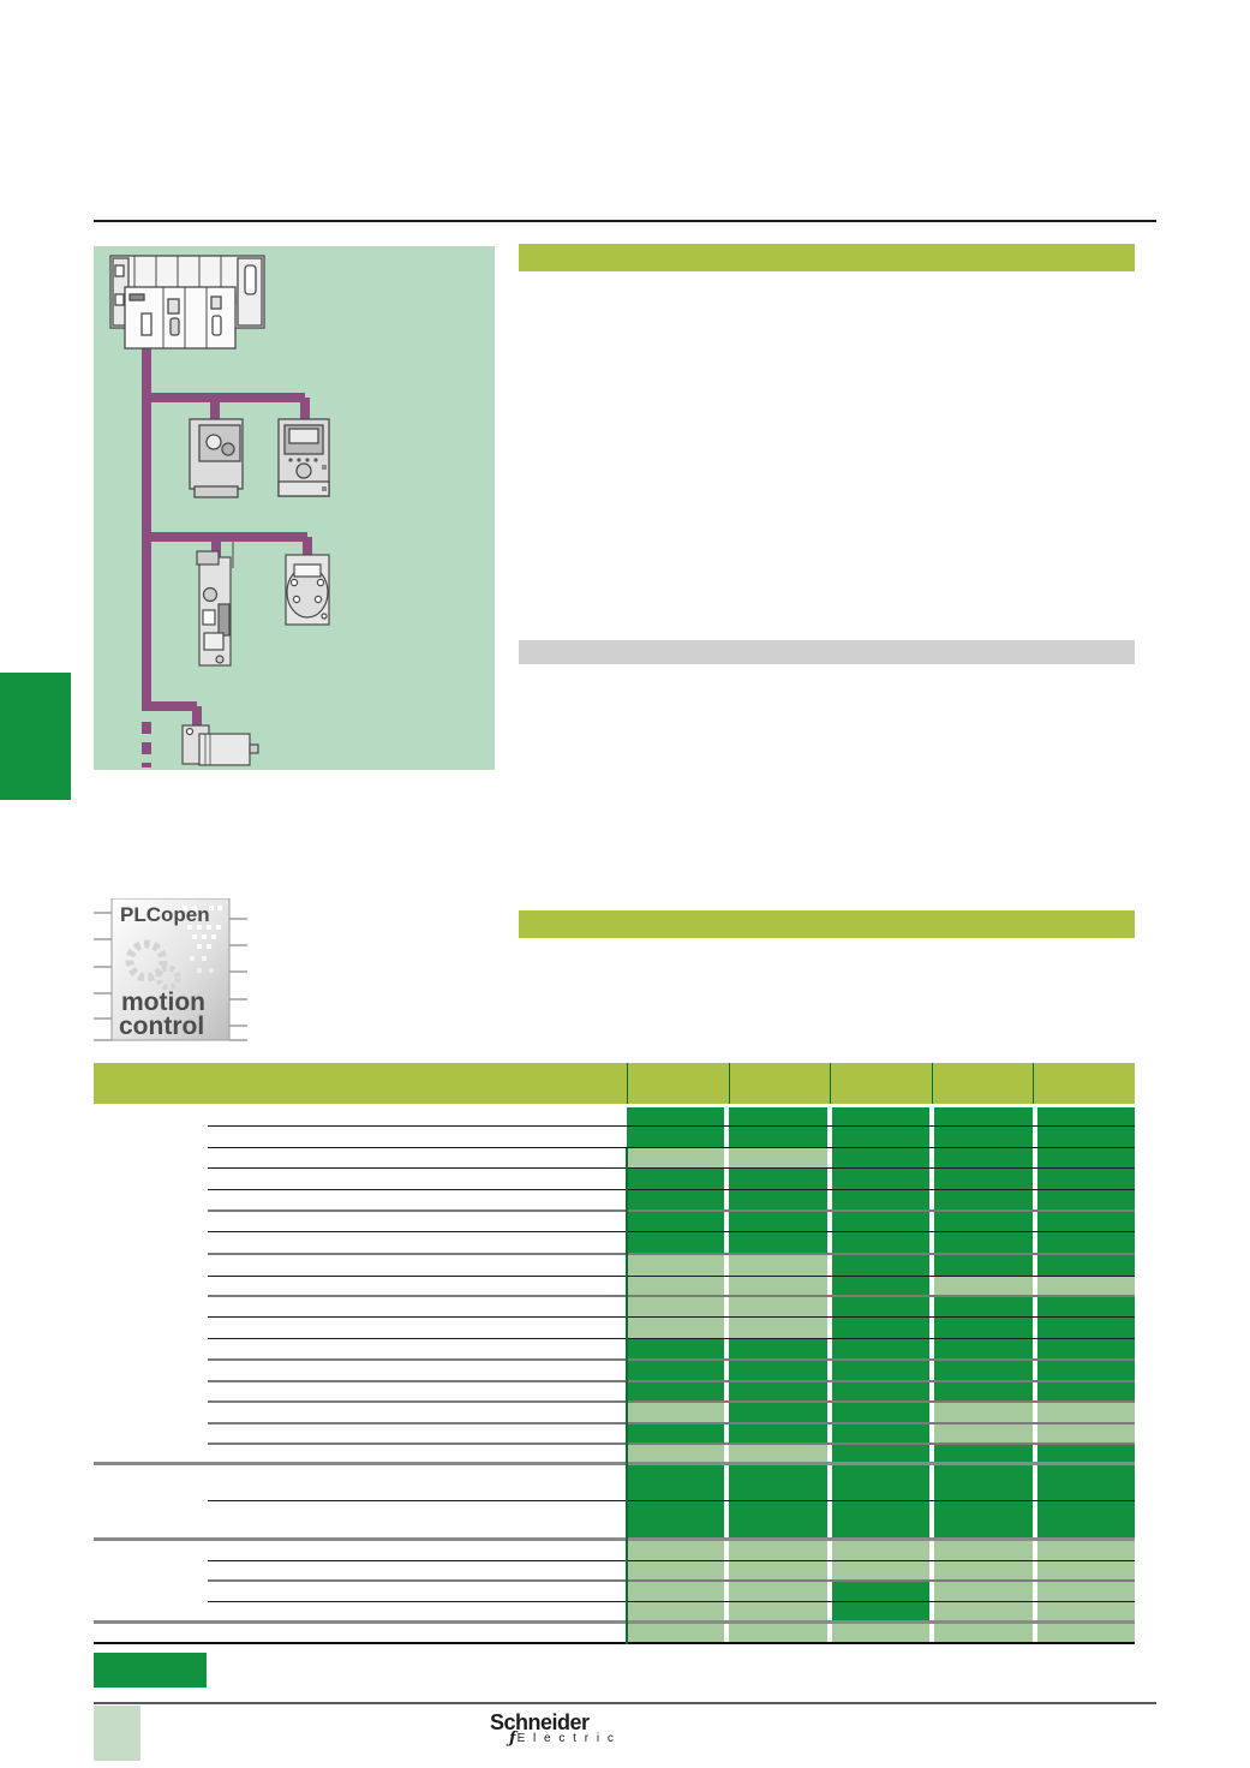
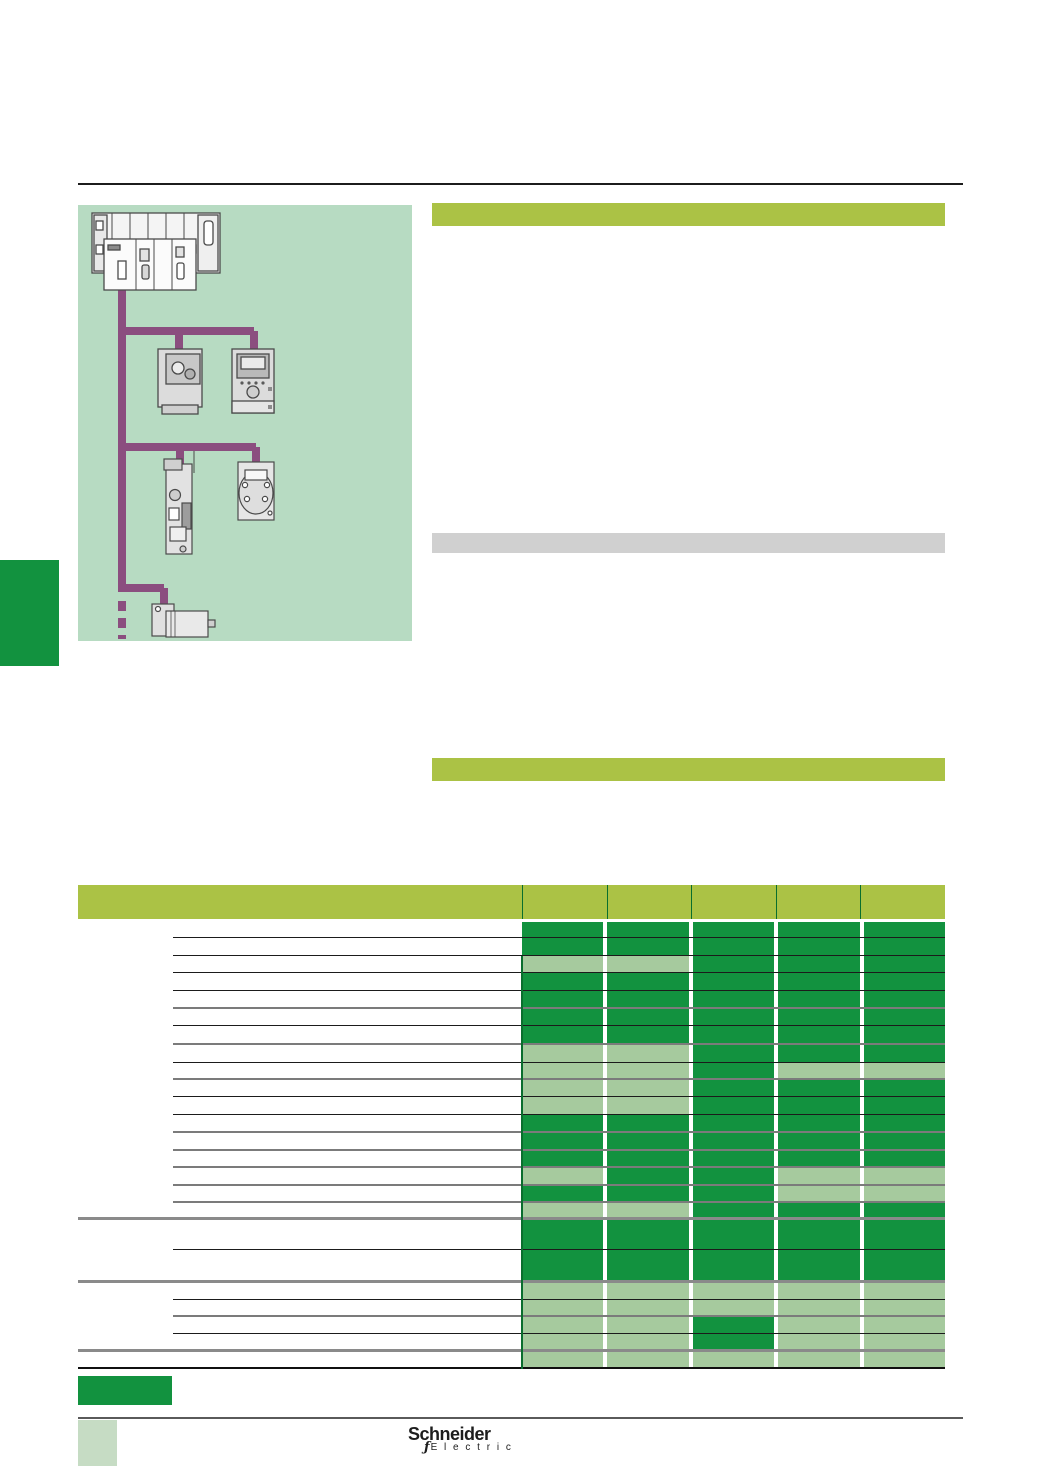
- PLCopen
- motion
- control
  Schneider
  ƒ
  E l e c t r i c
